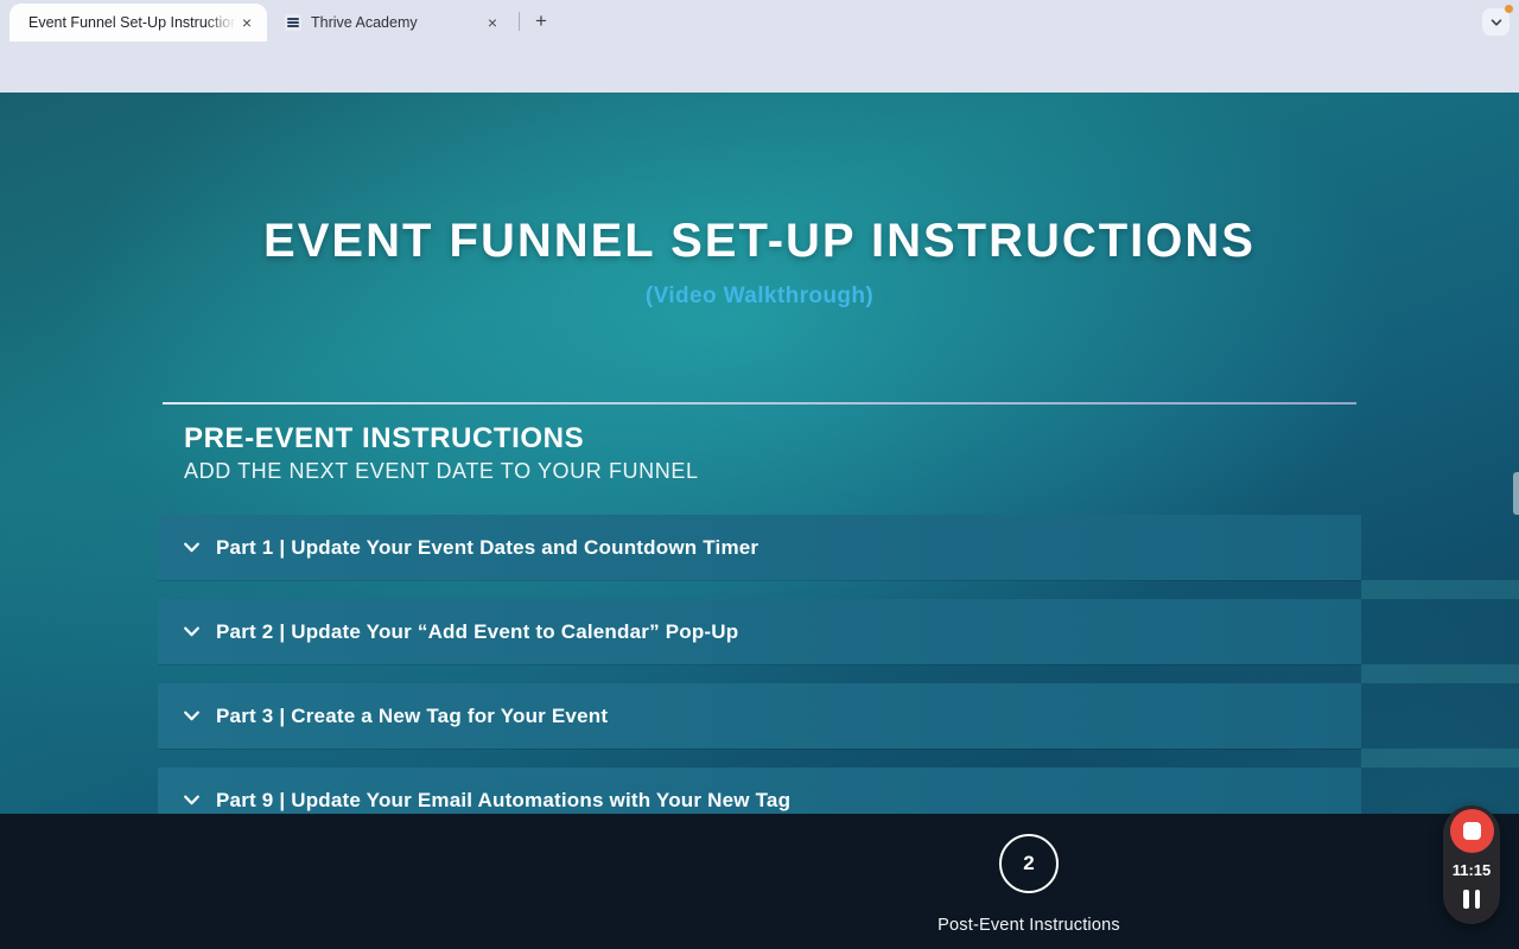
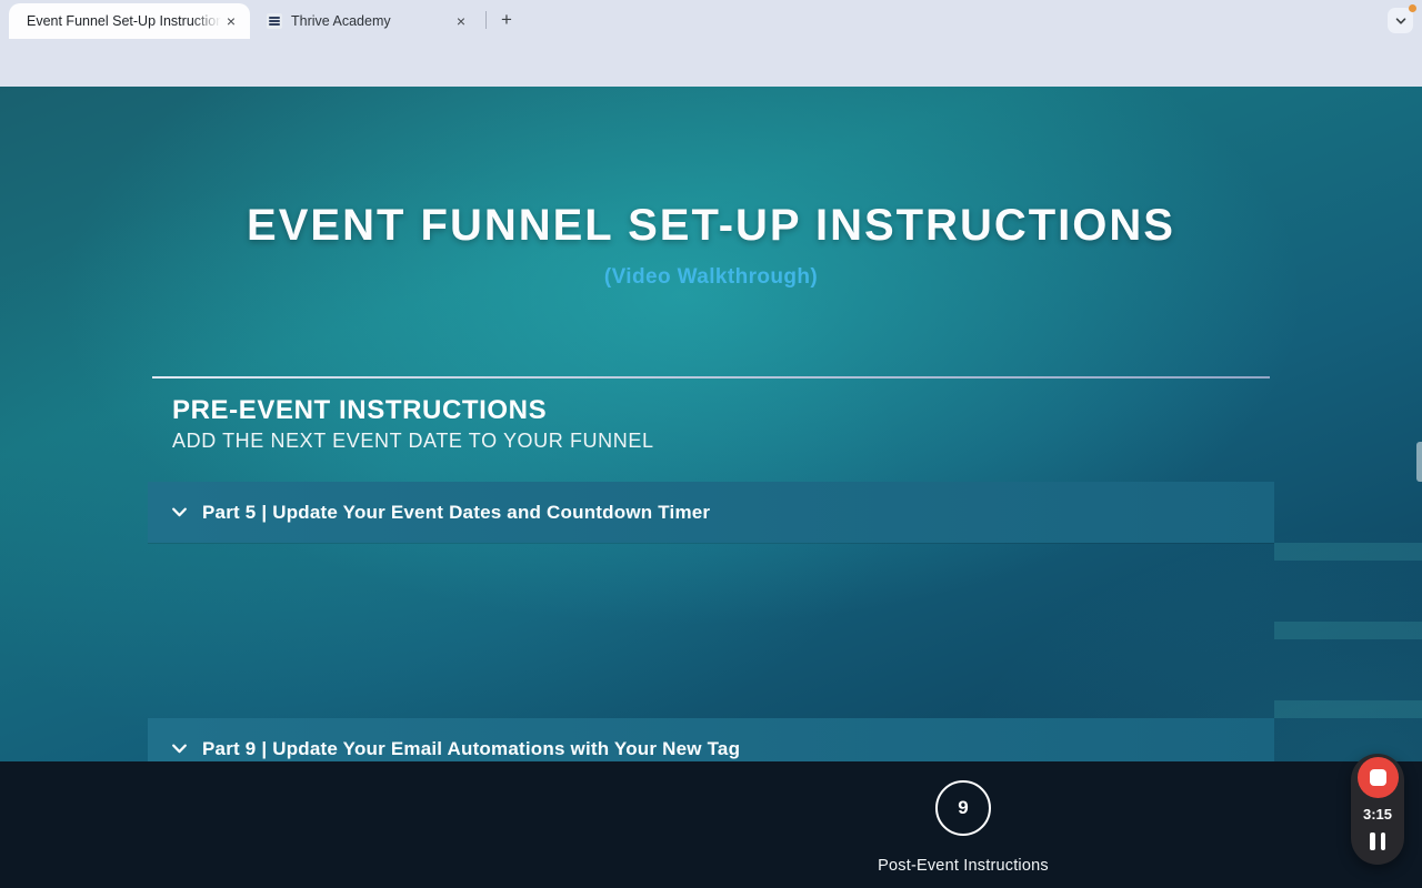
  Event Funnel Set-Up Instruction
  ×
  Thrive Academy
  ×
  +
  EVENT FUNNEL SET-UP INSTRUCTIONS
  (Video Walkthrough)
  PRE-EVENT INSTRUCTIONS
  ADD THE NEXT EVENT DATE TO YOUR FUNNEL
- Part 1 | Update Your Event Dates and Countdown Timer
+ Part 5 | Update Your Event Dates and Countdown Timer
- Part 2 | Update Your “Add Event to Calendar” Pop-Up
- Part 3 | Create a New Tag for Your Event
  Part 9 | Update Your Email Automations with Your New Tag
- 2
+ 9
  Post-Event Instructions
- 11:15
+ 3:15
